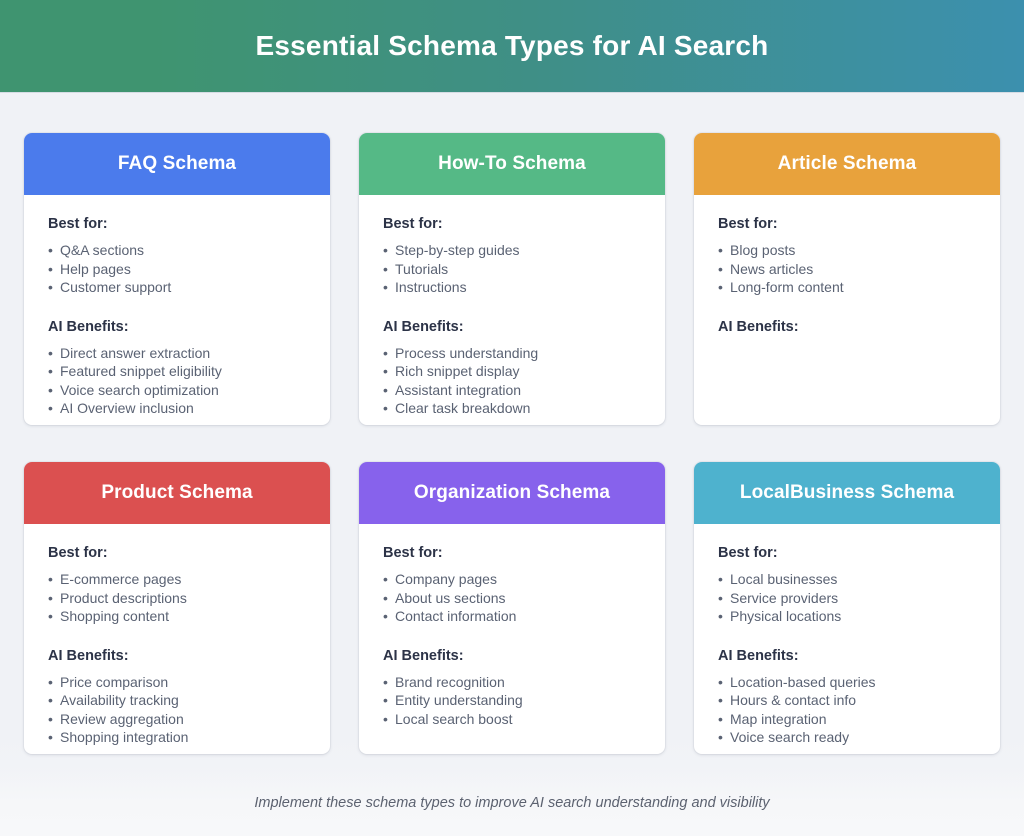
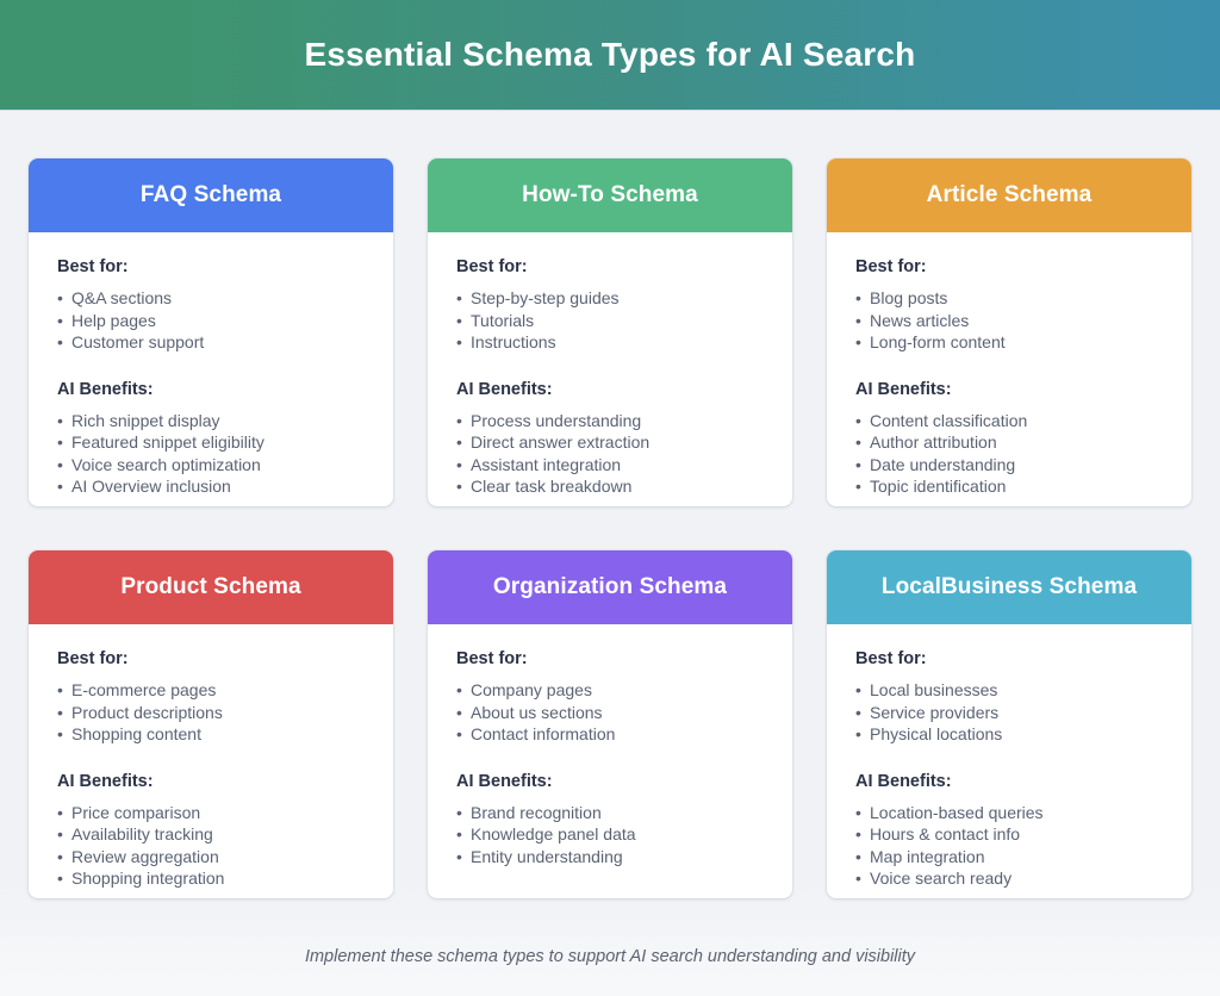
  Essential Schema Types for AI Search
  FAQ Schema
  Best for:
  Q&A sections
  Help pages
  Customer support
  AI Benefits:
- Direct answer extraction
+ Rich snippet display
  Featured snippet eligibility
  Voice search optimization
  AI Overview inclusion
  How-To Schema
  Best for:
  Step-by-step guides
  Tutorials
  Instructions
  AI Benefits:
  Process understanding
- Rich snippet display
+ Direct answer extraction
  Assistant integration
  Clear task breakdown
  Article Schema
  Best for:
  Blog posts
  News articles
  Long-form content
  AI Benefits:
+ Content classification
+ Author attribution
+ Date understanding
+ Topic identification
  Product Schema
  Best for:
  E-commerce pages
  Product descriptions
  Shopping content
  AI Benefits:
  Price comparison
  Availability tracking
  Review aggregation
  Shopping integration
  Organization Schema
  Best for:
  Company pages
  About us sections
  Contact information
  AI Benefits:
  Brand recognition
+ Knowledge panel data
  Entity understanding
- Local search boost
  LocalBusiness Schema
  Best for:
  Local businesses
  Service providers
  Physical locations
  AI Benefits:
  Location-based queries
  Hours & contact info
  Map integration
  Voice search ready
- Implement these schema types to improve AI search understanding and visibility
+ Implement these schema types to support AI search understanding and visibility
